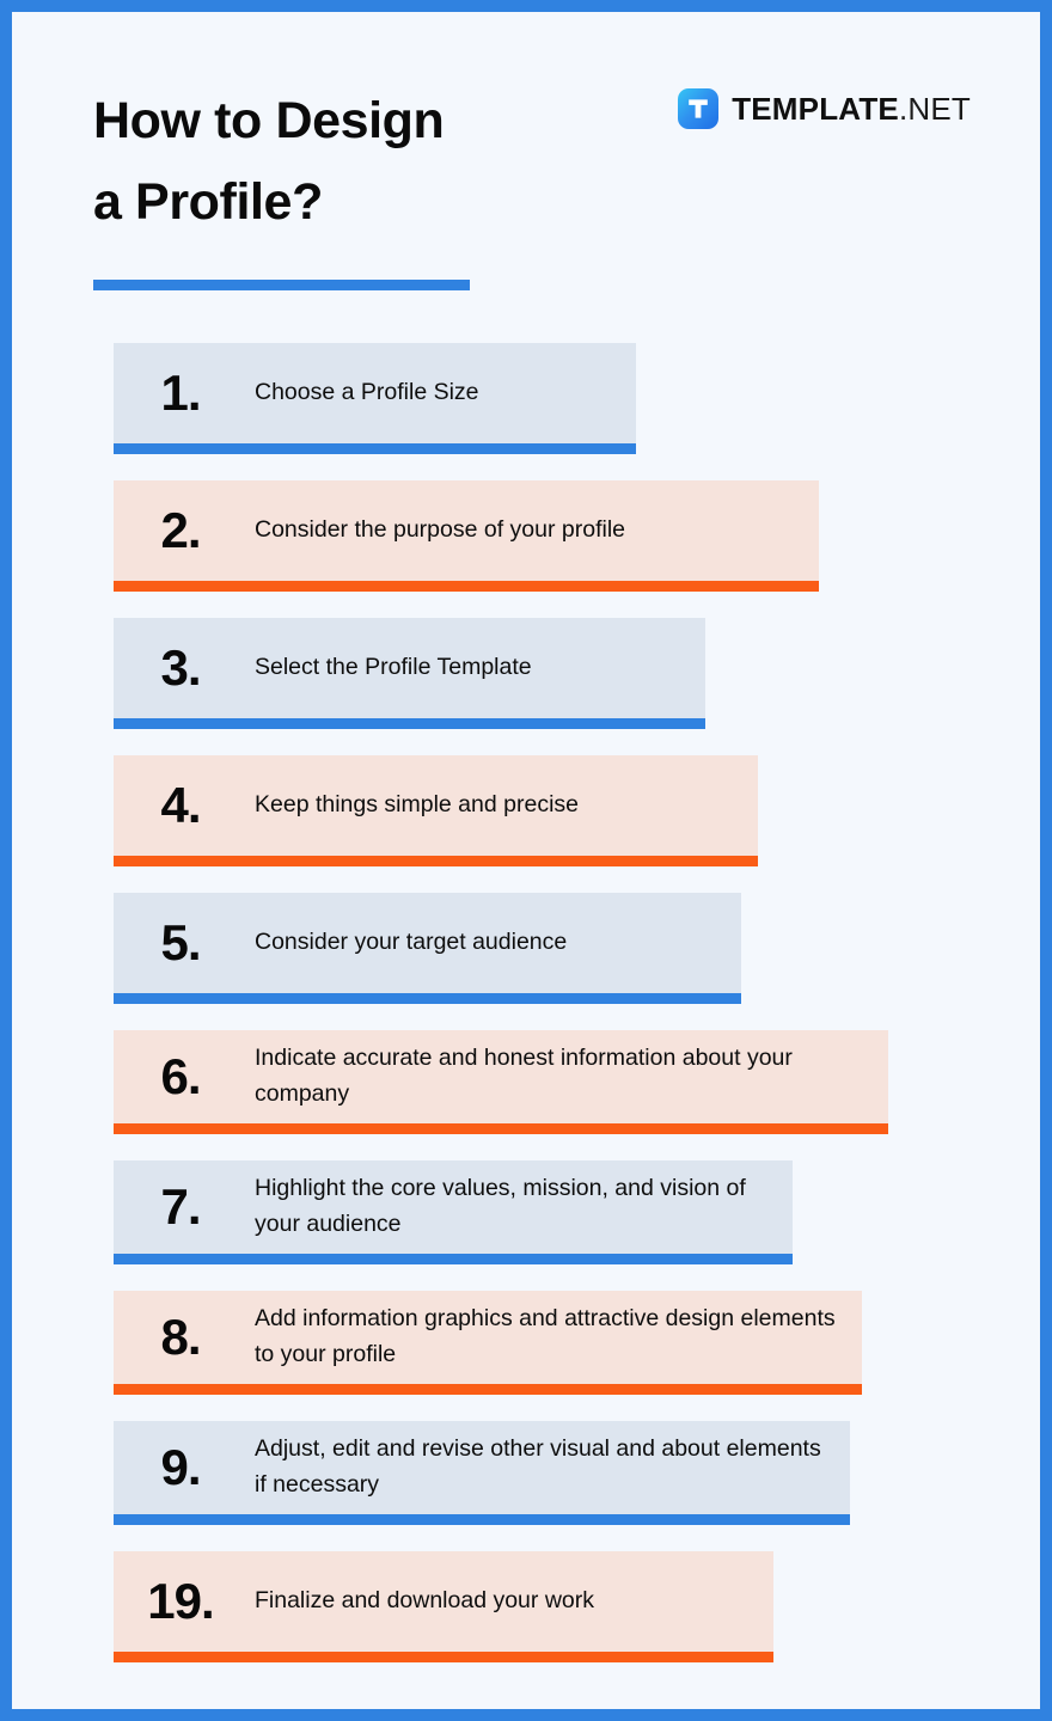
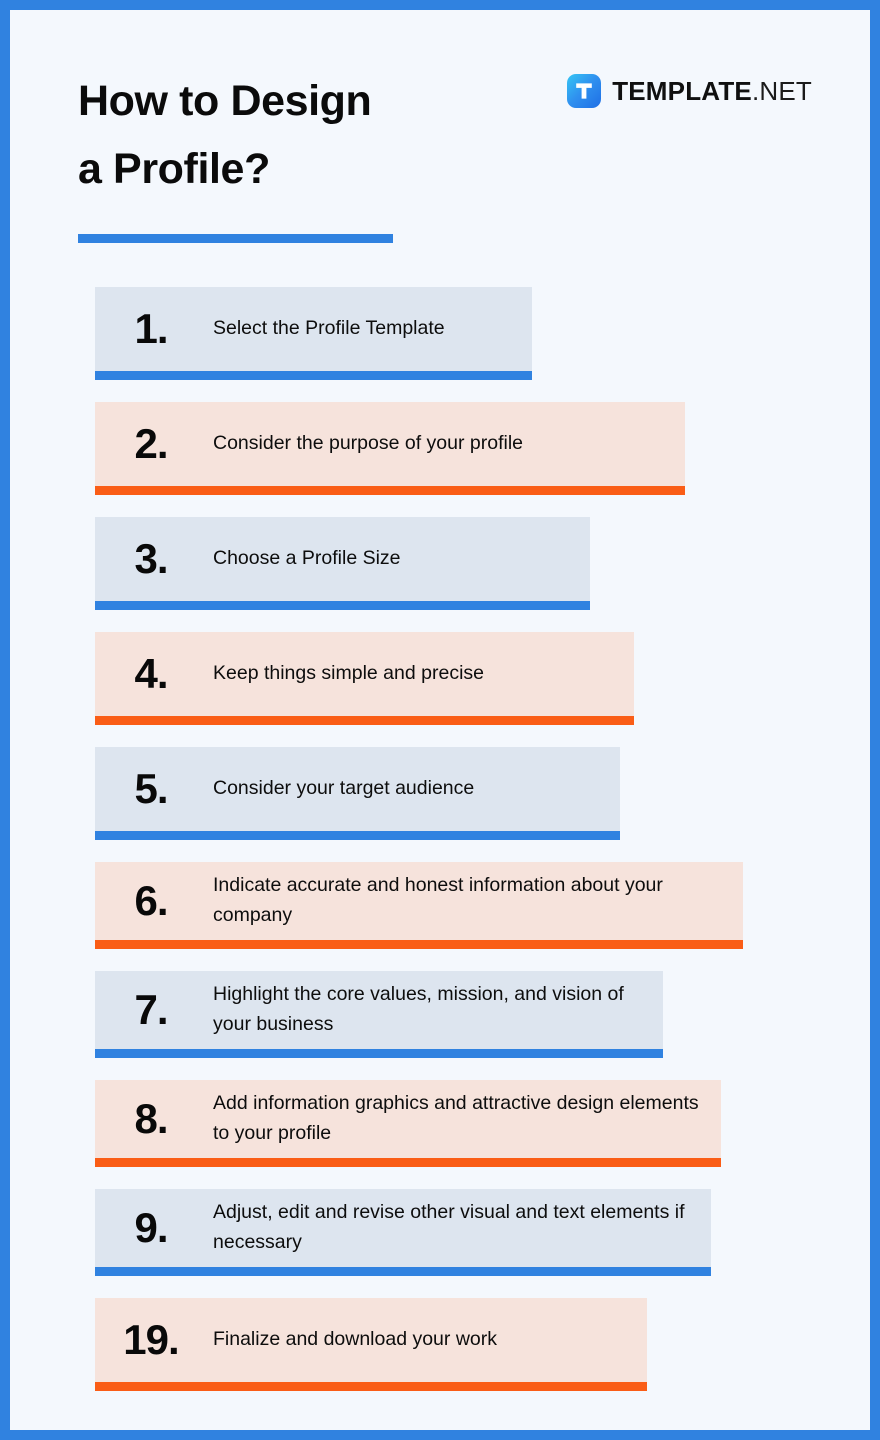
  How to Design
  a Profile?
  TEMPLATE.NET
  1.
- Choose a Profile Size
+ Select the Profile Template
  2.
  Consider the purpose of your profile
  3.
- Select the Profile Template
+ Choose a Profile Size
  4.
  Keep things simple and precise
  5.
  Consider your target audience
  6.
  Indicate accurate and honest information about your company
  7.
- Highlight the core values, mission, and vision of your audience
+ Highlight the core values, mission, and vision of your business
  8.
  Add information graphics and attractive design elements to your profile
  9.
- Adjust, edit and revise other visual and about elements if necessary
+ Adjust, edit and revise other visual and text elements if necessary
  19.
  Finalize and download your work
